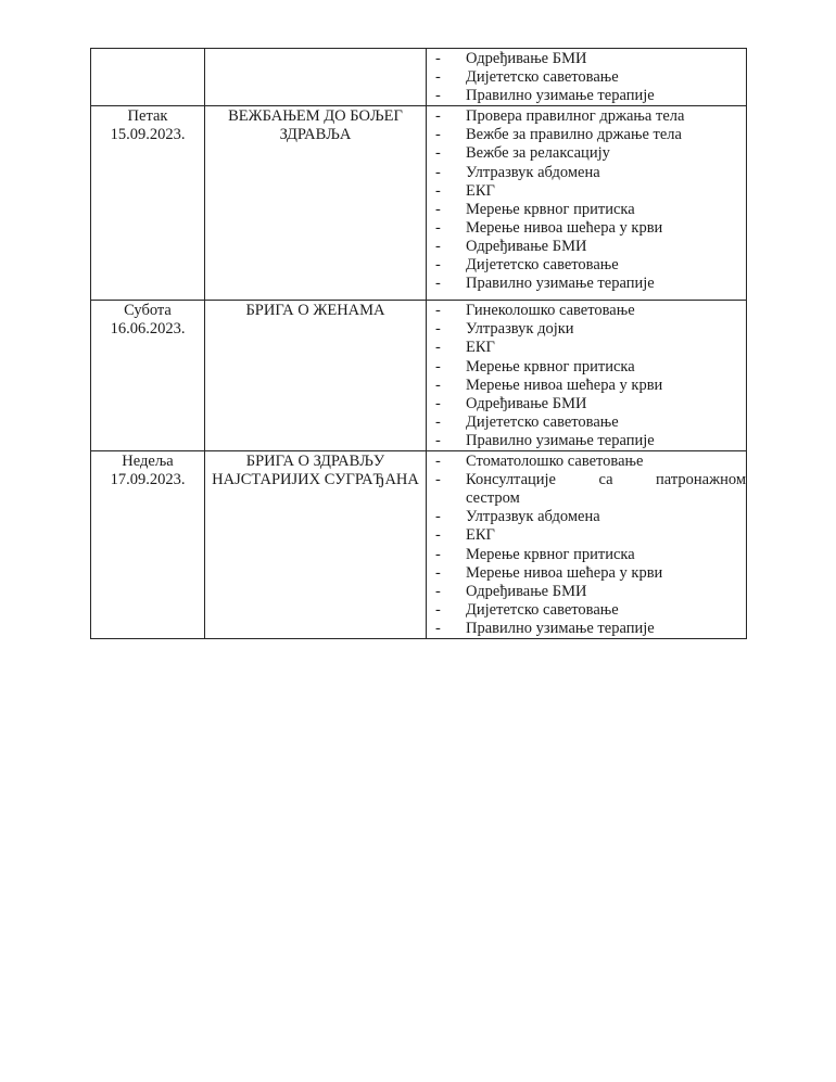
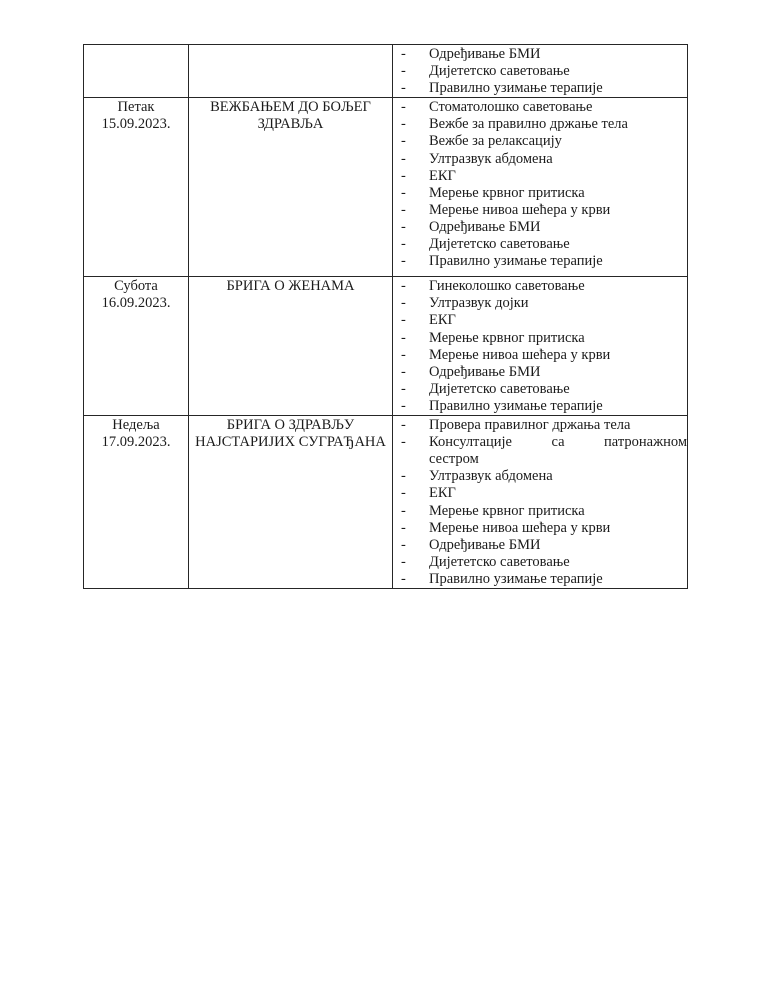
  		- Одређивање БМИ- Дијететско саветовање- Правилно узимање терапије
- Петак15.09.2023.	ВЕЖБАЊЕМ ДО БОЉЕГЗДРАВЉА	- Провера правилног држања тела- Вежбе за правилно држање тела- Вежбе за релаксацију- Ултразвук абдомена- ЕКГ- Мерење крвног притиска- Мерење нивоа шећера у крви- Одређивање БМИ- Дијететско саветовање- Правилно узимање терапије
+ Петак15.09.2023.	ВЕЖБАЊЕМ ДО БОЉЕГЗДРАВЉА	- Стоматолошко саветовање- Вежбе за правилно држање тела- Вежбе за релаксацију- Ултразвук абдомена- ЕКГ- Мерење крвног притиска- Мерење нивоа шећера у крви- Одређивање БМИ- Дијететско саветовање- Правилно узимање терапије
- Субота16.06.2023.	БРИГА О ЖЕНАМА	- Гинеколошко саветовање- Ултразвук дојки- ЕКГ- Мерење крвног притиска- Мерење нивоа шећера у крви- Одређивање БМИ- Дијететско саветовање- Правилно узимање терапије
+ Субота16.09.2023.	БРИГА О ЖЕНАМА	- Гинеколошко саветовање- Ултразвук дојки- ЕКГ- Мерење крвног притиска- Мерење нивоа шећера у крви- Одређивање БМИ- Дијететско саветовање- Правилно узимање терапије
- Недеља17.09.2023.	БРИГА О ЗДРАВЉУНАЈСТАРИЈИХ СУГРАЂАНА	- Стоматолошко саветовање- Консултације са патронажномсестром- Ултразвук абдомена- ЕКГ- Мерење крвног притиска- Мерење нивоа шећера у крви- Одређивање БМИ- Дијететско саветовање- Правилно узимање терапије
+ Недеља17.09.2023.	БРИГА О ЗДРАВЉУНАЈСТАРИЈИХ СУГРАЂАНА	- Провера правилног држања тела- Консултације са патронажномсестром- Ултразвук абдомена- ЕКГ- Мерење крвног притиска- Мерење нивоа шећера у крви- Одређивање БМИ- Дијететско саветовање- Правилно узимање терапије
